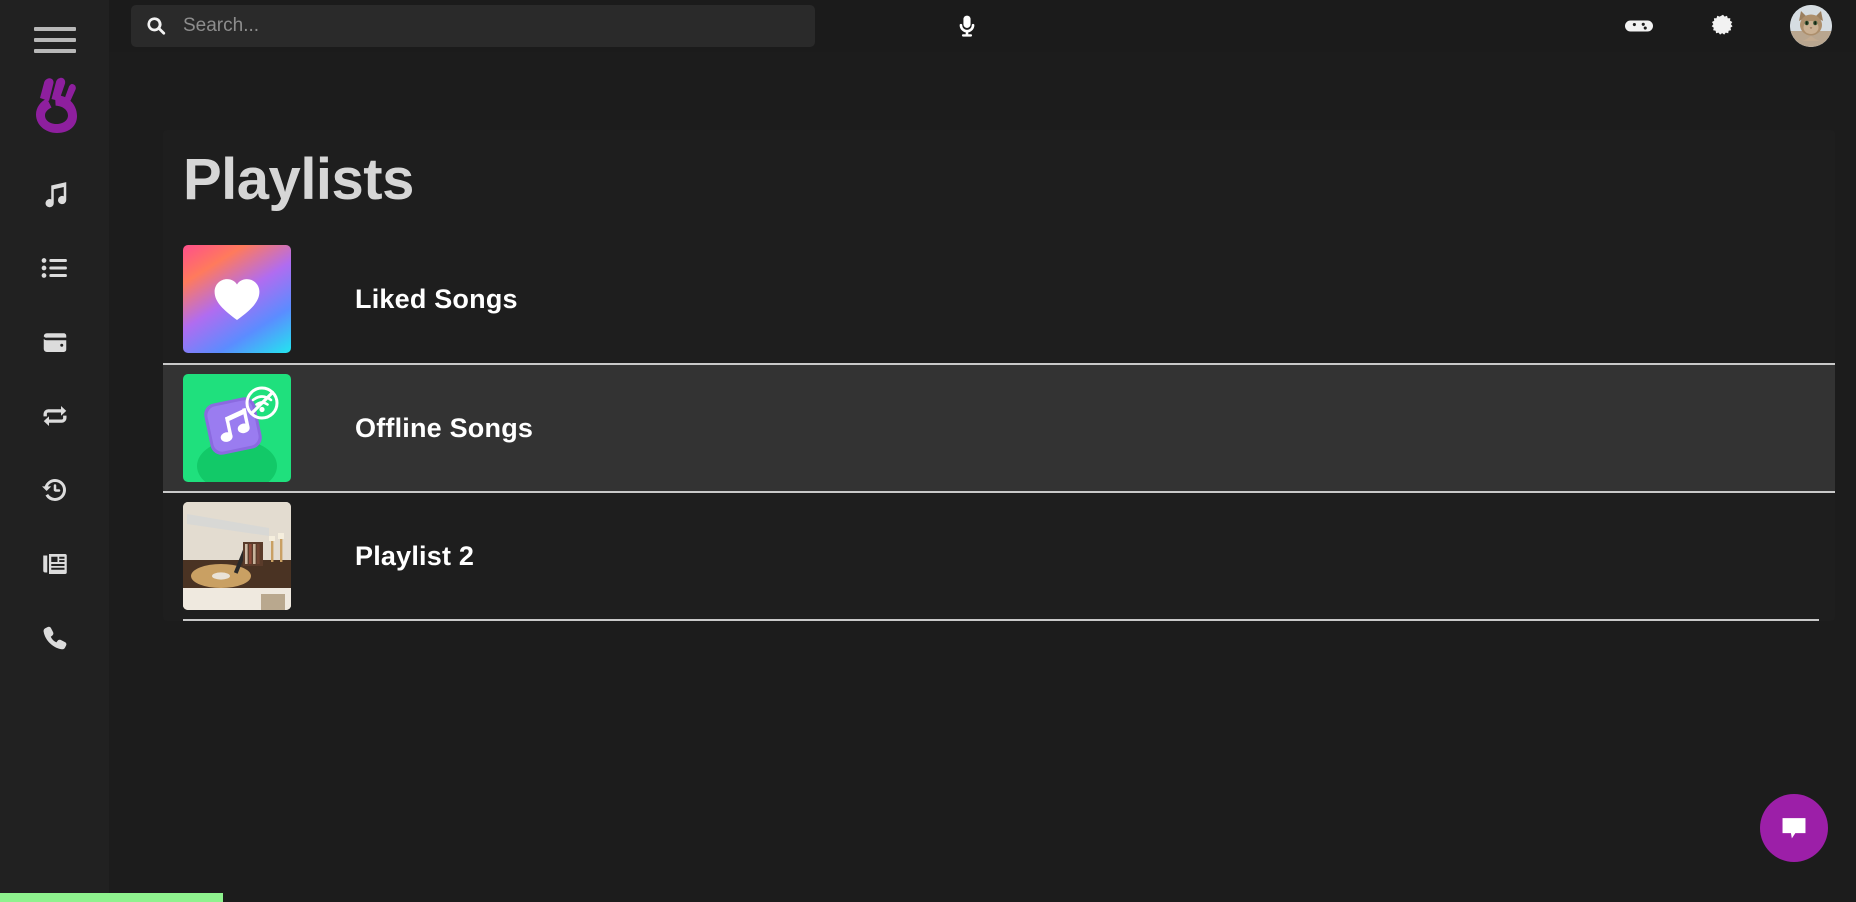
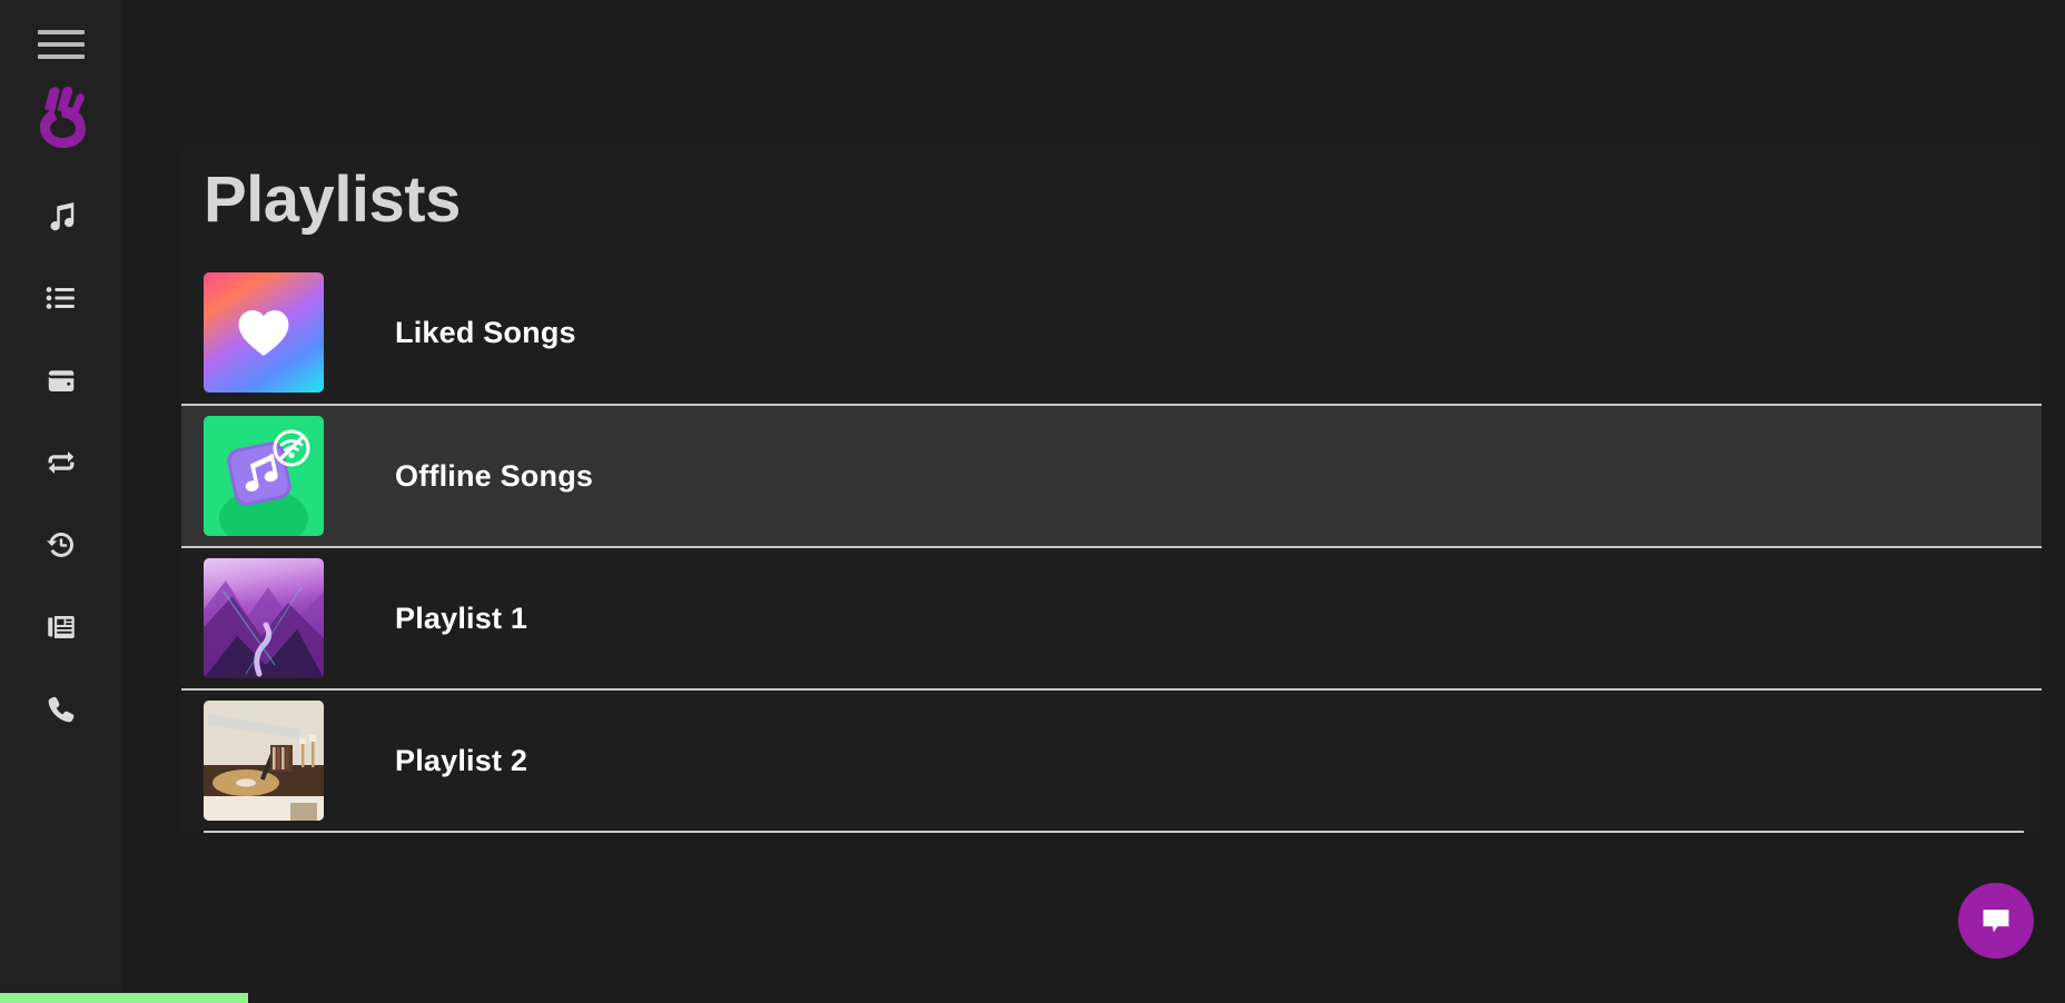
- Search...
  Playlists
  Liked Songs
  Offline Songs
+ Playlist 1
  Playlist 2
